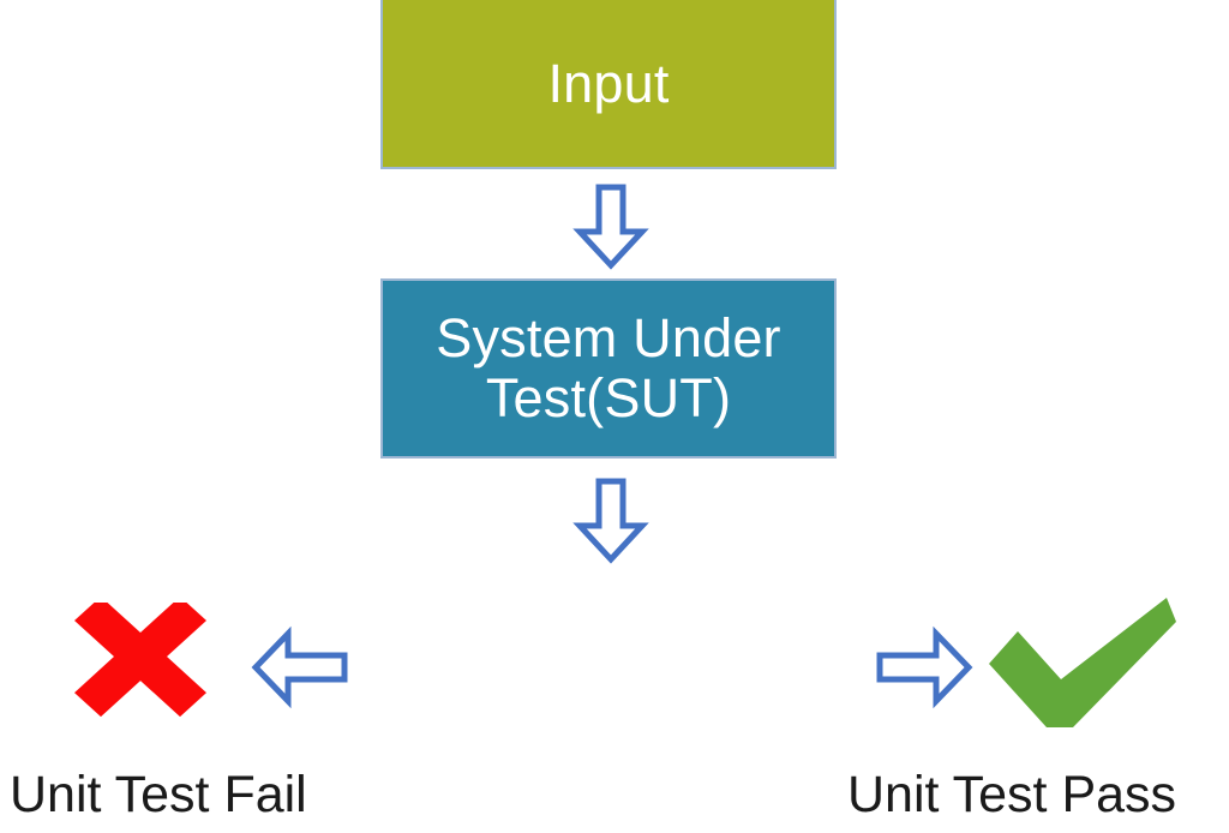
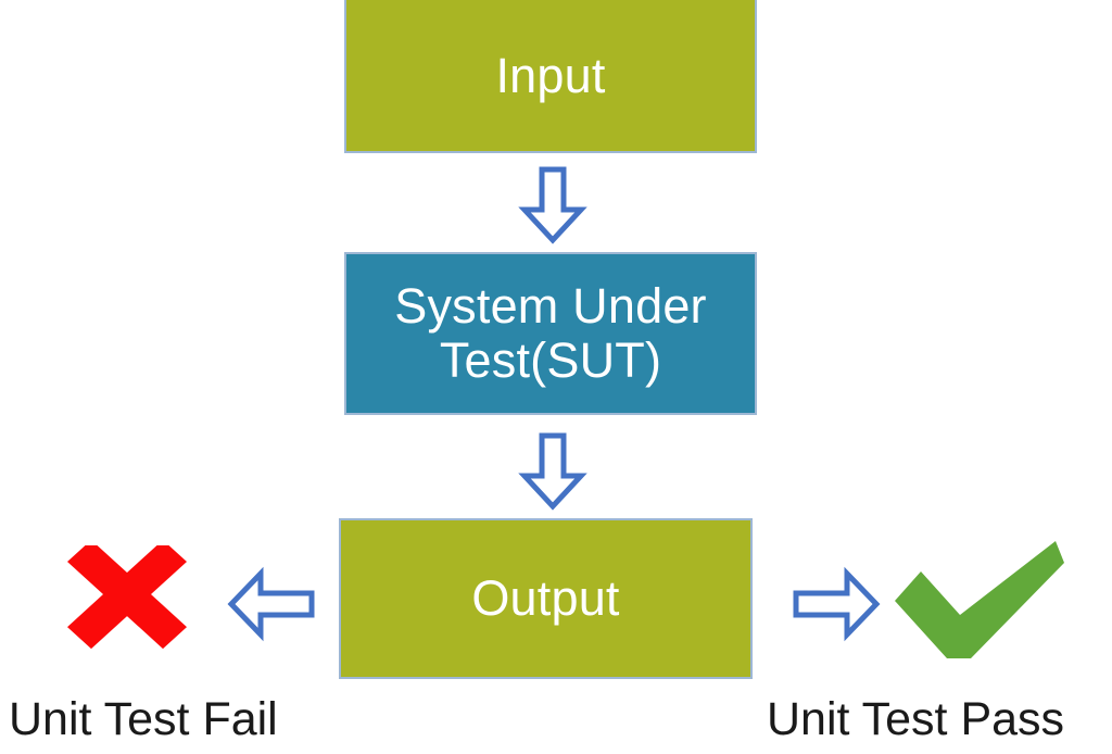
  Input
  System Under
  Test(SUT)
+ Output
  Unit Test Fail
  Unit Test Pass
